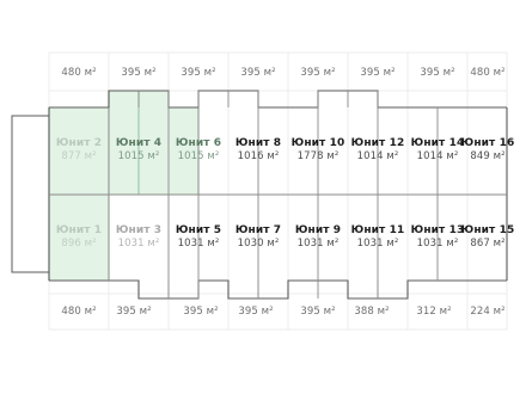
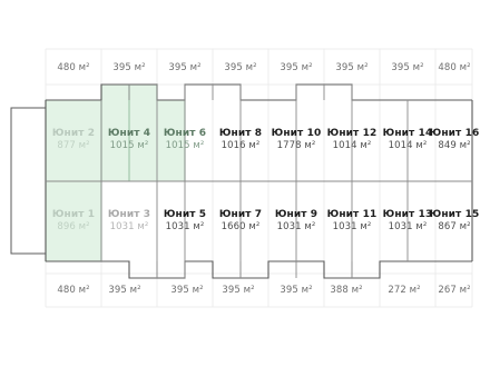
  480 м²
  395 м²
  395 м²
  395 м²
  395 м²
  395 м²
  395 м²
  480 м²
  480 м²
  395 м²
  395 м²
  395 м²
  395 м²
  388 м²
- 312 м²
+ 272 м²
- 224 м²
+ 267 м²
  Юнит 2
  877 м²
  Юнит 4
  1015 м²
  Юнит 6
  1015 м²
  Юнит 8
  1016 м²
  Юнит 10
  1778 м²
  Юнит 12
  1014 м²
  Юнит 14
  1014 м²
  Юнит 16
  849 м²
  Юнит 1
  896 м²
  Юнит 3
  1031 м²
  Юнит 5
  1031 м²
  Юнит 7
- 1030 м²
+ 1660 м²
  Юнит 9
  1031 м²
  Юнит 11
  1031 м²
  Юнит 13
  1031 м²
  Юнит 15
  867 м²
